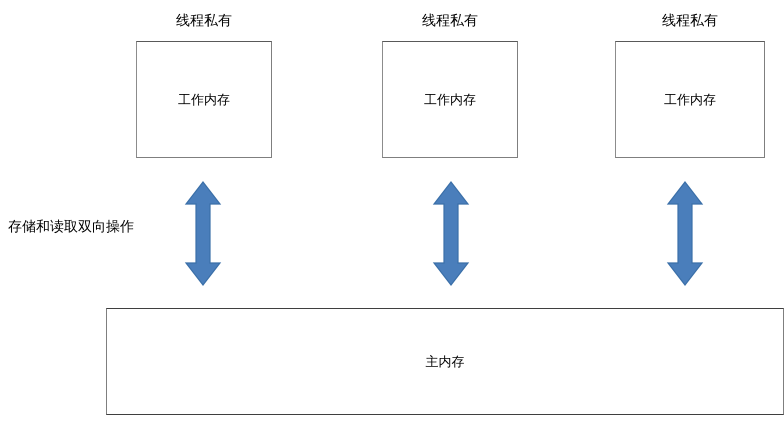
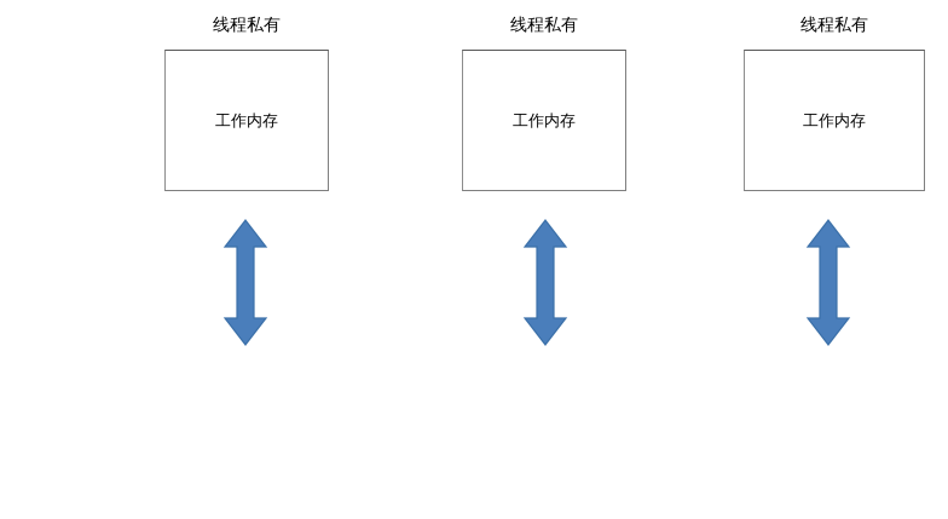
  线程私有
  线程私有
  线程私有
  工作内存
  工作内存
  工作内存
- 存储和读取双向操作
- 主内存
